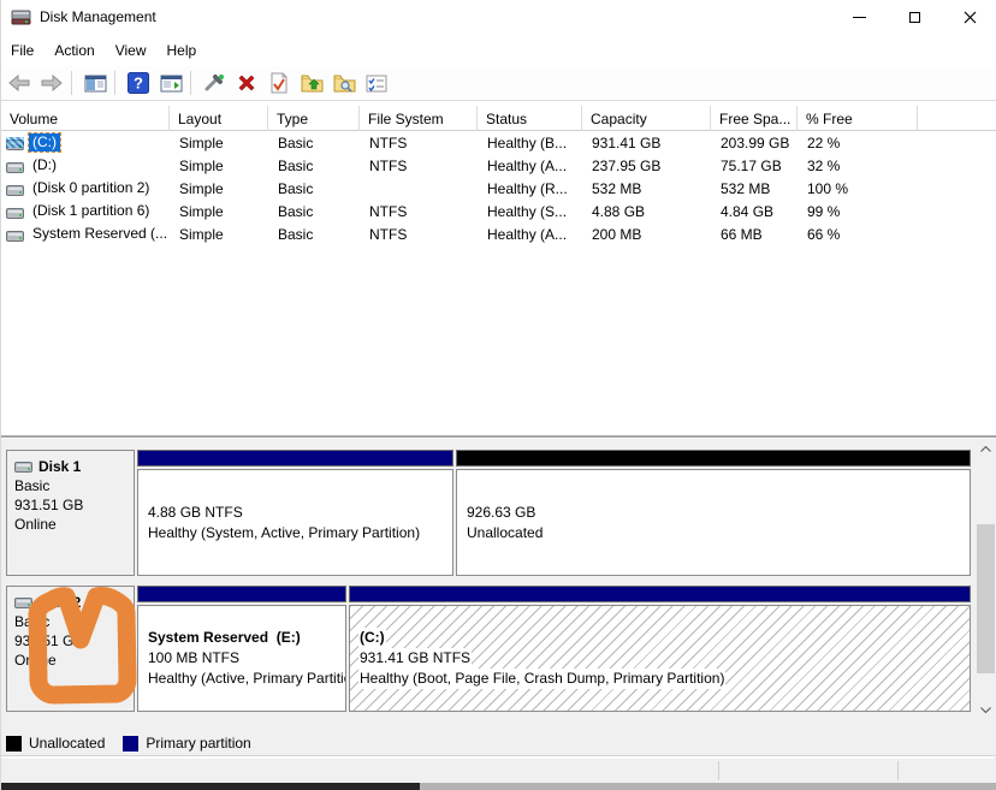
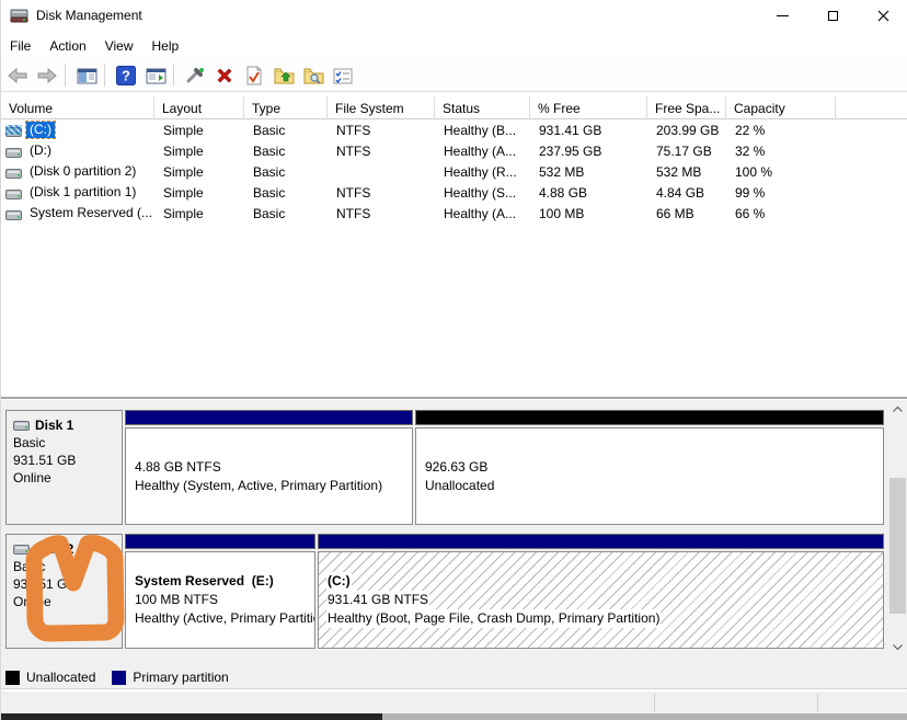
  Disk Management
  File
  Action
  View
  Help
  ?
  Volume
  Layout
  Type
  File System
  Status
- Capacity
+ % Free
  Free Spa...
- % Free
+ Capacity
  (C:)
  Simple
  Basic
  NTFS
  Healthy (B...
  931.41 GB
  203.99 GB
  22 %
  (D:)
  Simple
  Basic
  NTFS
  Healthy (A...
  237.95 GB
  75.17 GB
  32 %
  (Disk 0 partition 2)
  Simple
  Basic
  Healthy (R...
  532 MB
  532 MB
  100 %
- (Disk 1 partition 6)
+ (Disk 1 partition 1)
  Simple
  Basic
  NTFS
  Healthy (S...
  4.88 GB
  4.84 GB
  99 %
  System Reserved (...
  Simple
  Basic
  NTFS
  Healthy (A...
- 200 MB
+ 100 MB
  66 MB
  66 %
  Disk 1
  Basic
  931.51 GB
  Online
  4.88 GB NTFS
  Healthy (System, Active, Primary Partition)
  926.63 GB
  Unallocated
  System Reserved (E:)
  100 MB NTFS
  Healthy (Active, Primary Partiti
  (C:)
  931.41 GB NTFS
  Healthy (Boot, Page File, Crash Dump, Primary Partition)
  Unallocated
  Primary partition
